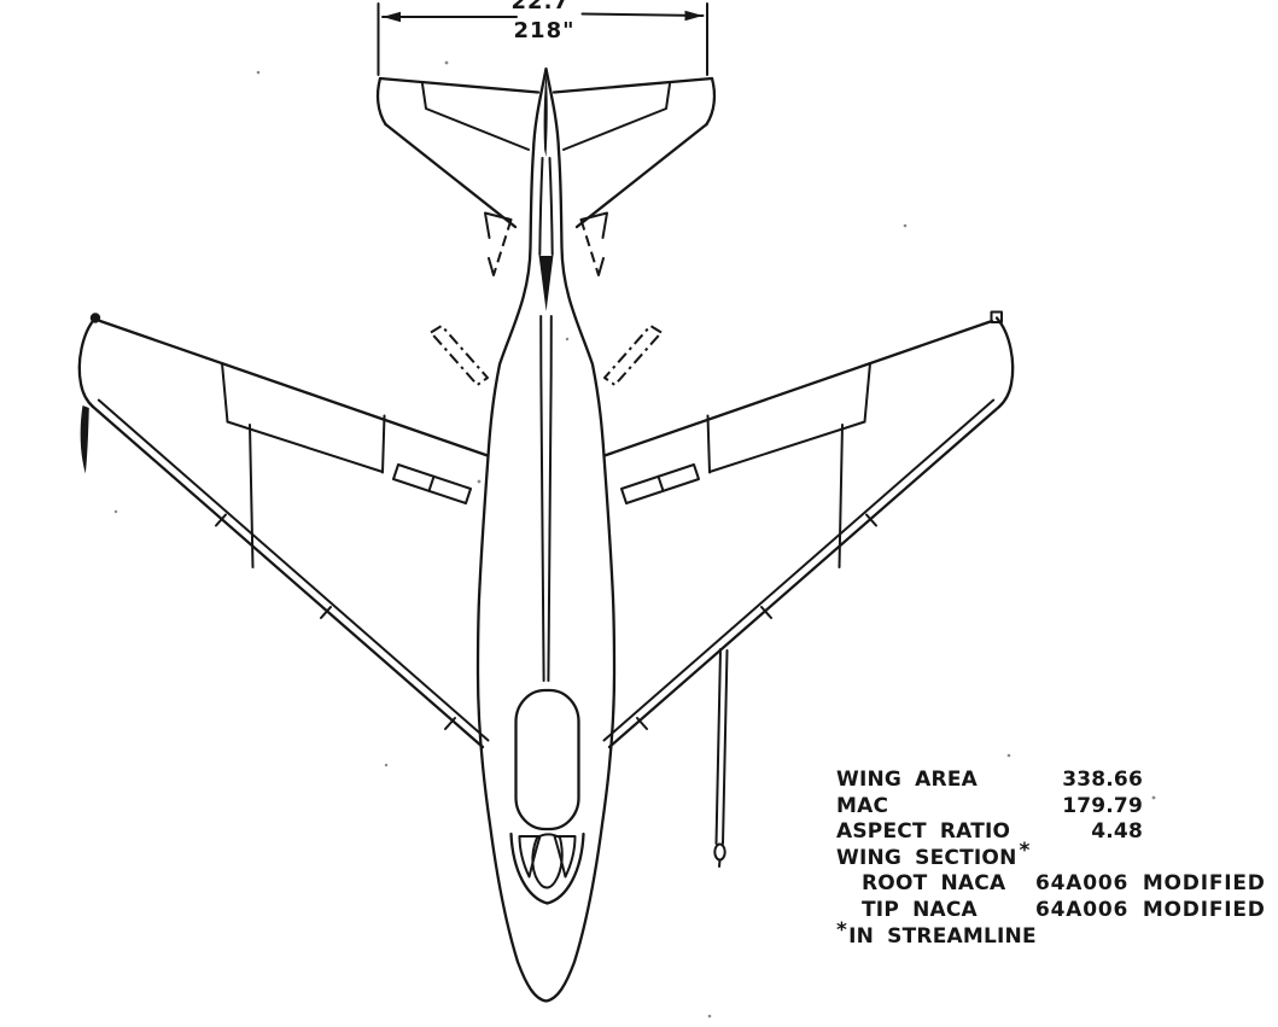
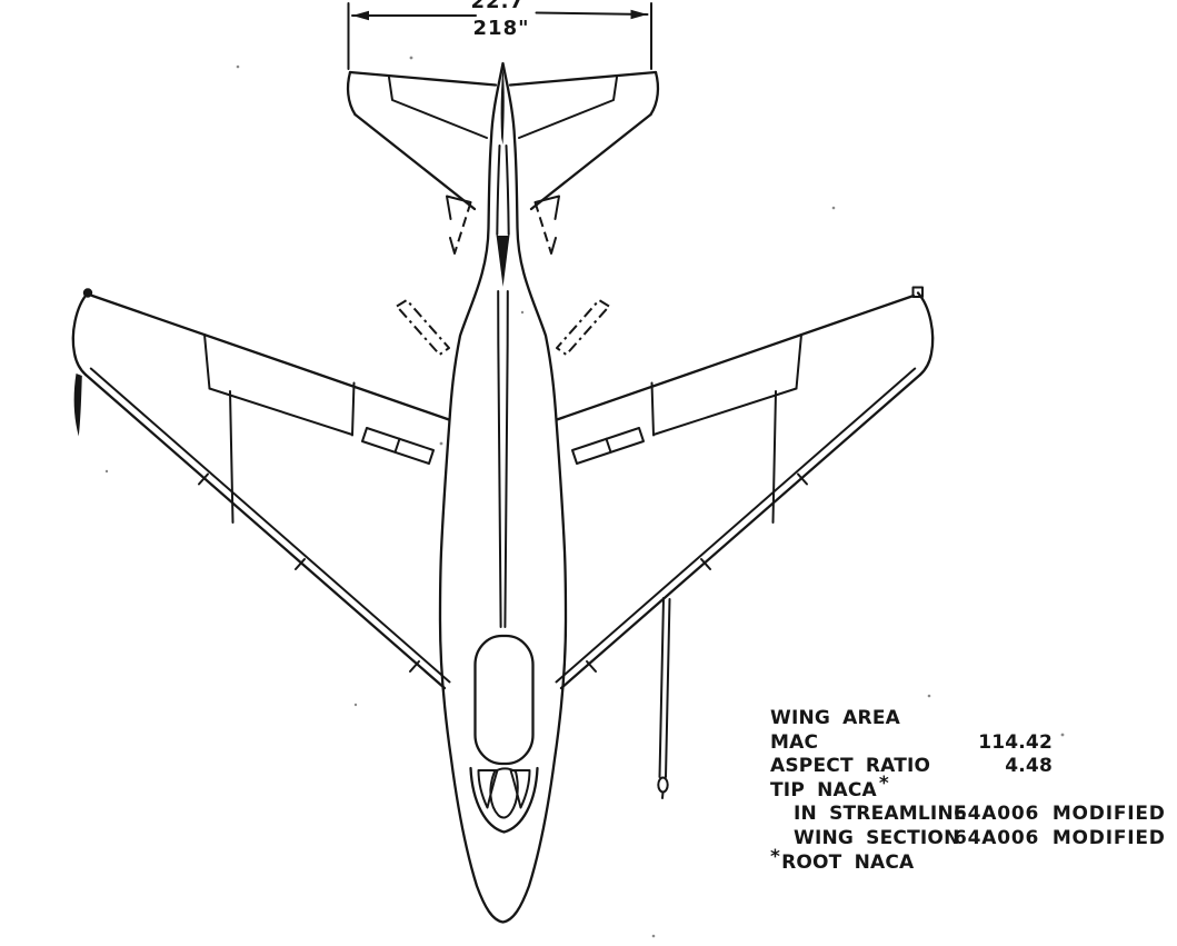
  22.7'
  218"
  WING AREA
- 338.66
  MAC
- 179.79
+ 114.42
  ASPECT RATIO
  4.48
- WING SECTION*
+ TIP NACA*
- ROOT NACA
+ IN STREAMLINE
  64A006 MODIFIED
- TIP NACA
+ WING SECTION
  64A006 MODIFIED
- *IN STREAMLINE
+ *ROOT NACA
